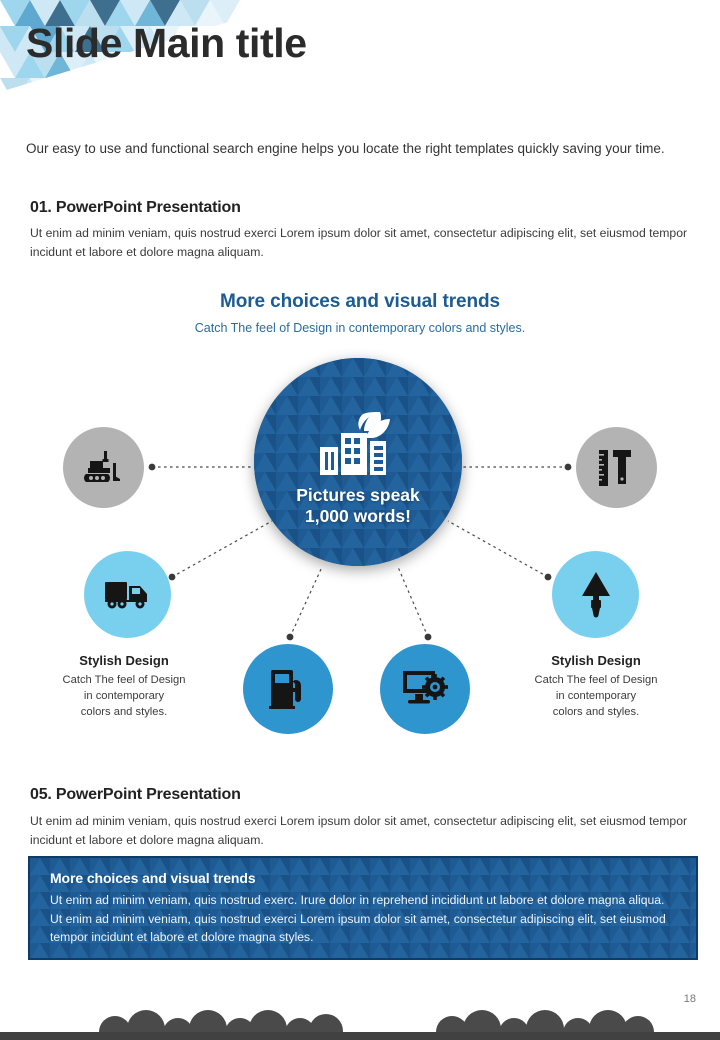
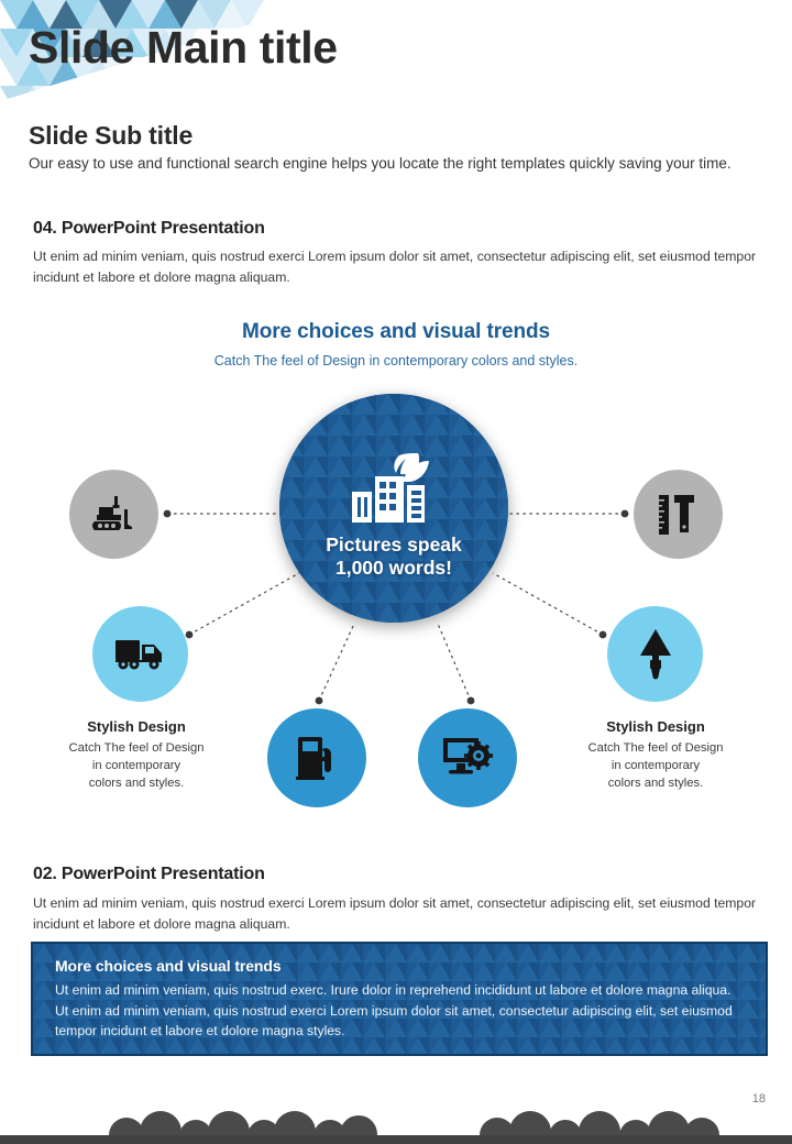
  Slide Main title
+ Slide Sub title
  Our easy to use and functional search engine helps you locate the right templates quickly saving your time.
- 01. PowerPoint Presentation
+ 04. PowerPoint Presentation
  Ut enim ad minim veniam, quis nostrud exerci Lorem ipsum dolor sit amet, consectetur adipiscing elit, set eiusmod tempor incidunt et labore et dolore magna aliquam.
  More choices and visual trends
  Catch The feel of Design in contemporary colors and styles.
  Pictures speak
  1,000 words!
  Stylish Design
  Catch The feel of Design
  in contemporary
  colors and styles.
  Stylish Design
  Catch The feel of Design
  in contemporary
  colors and styles.
- 05. PowerPoint Presentation
+ 02. PowerPoint Presentation
  Ut enim ad minim veniam, quis nostrud exerci Lorem ipsum dolor sit amet, consectetur adipiscing elit, set eiusmod tempor incidunt et labore et dolore magna aliquam.
  More choices and visual trends
  Ut enim ad minim veniam, quis nostrud exerc. Irure dolor in reprehend incididunt ut labore et dolore magna aliqua. Ut enim ad minim veniam, quis nostrud exerci Lorem ipsum dolor sit amet, consectetur adipiscing elit, set eiusmod tempor incidunt et labore et dolore magna styles.
  18
